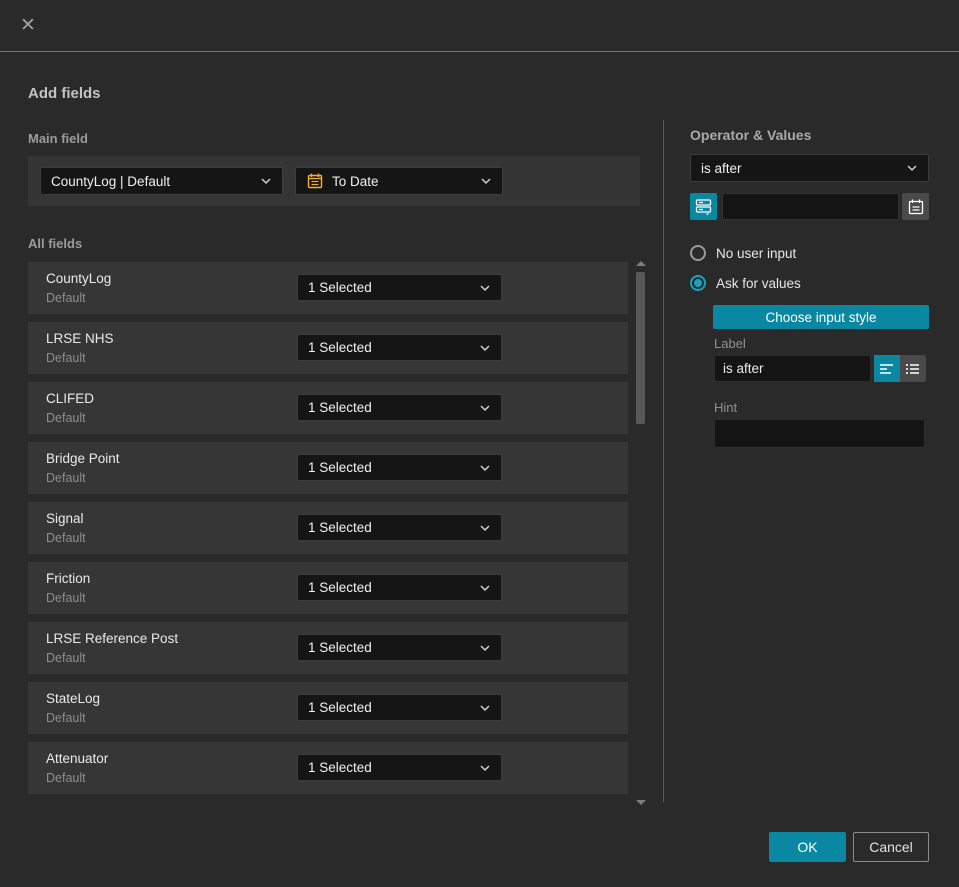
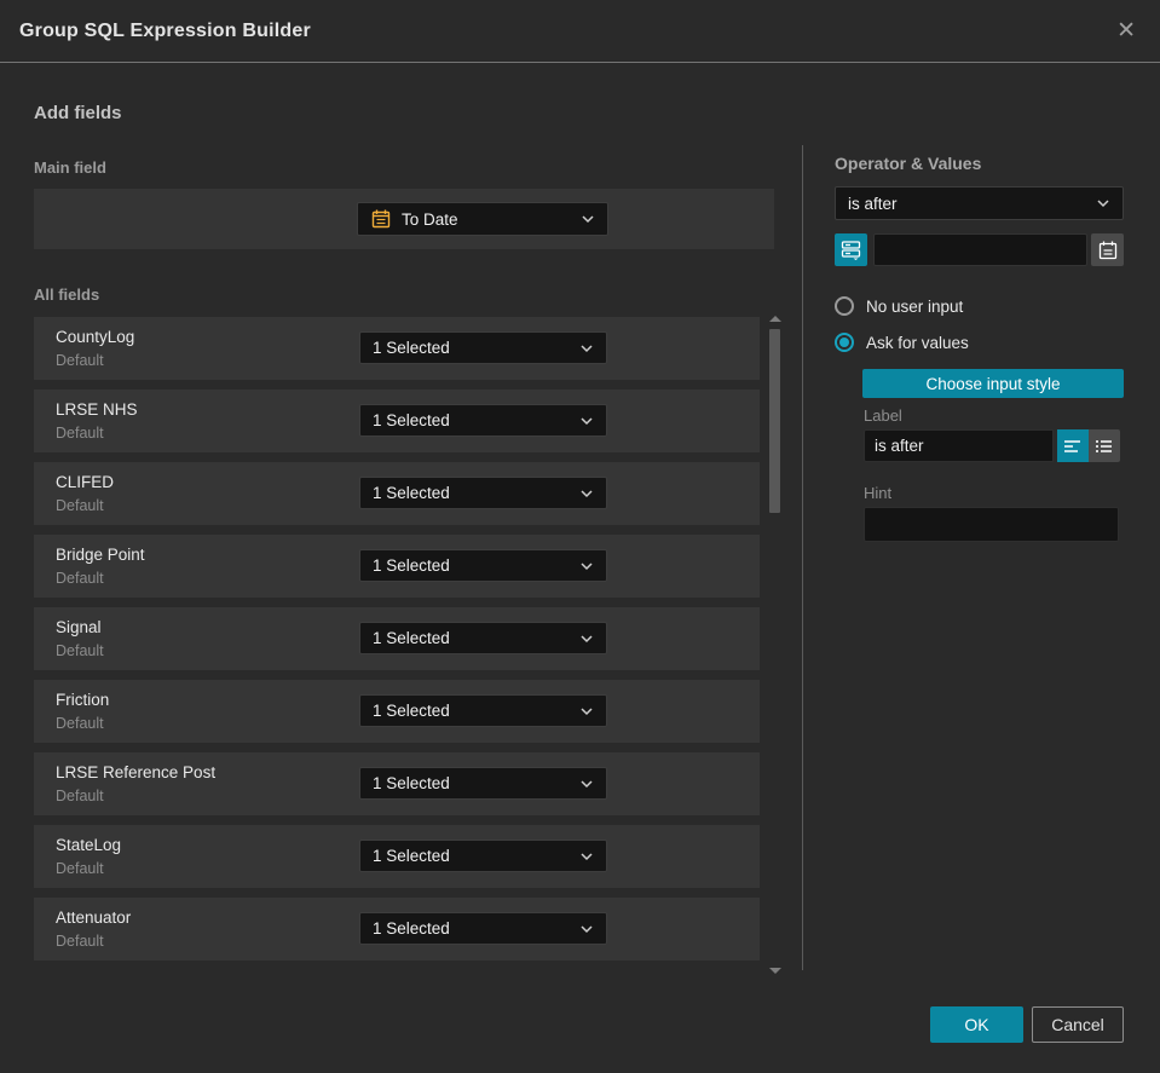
+ Group SQL Expression Builder
  ✕
  Add fields
  Main field
- CountyLog | Default
  To Date
  All fields
  CountyLog
  Default
  1 Selected
  LRSE NHS
  Default
  1 Selected
  CLIFED
  Default
  1 Selected
  Bridge Point
  Default
  1 Selected
  Signal
  Default
  1 Selected
  Friction
  Default
  1 Selected
  LRSE Reference Post
  Default
  1 Selected
  StateLog
  Default
  1 Selected
  Attenuator
  Default
  1 Selected
  Operator & Values
  is after
  No user input
  Ask for values
  Choose input style
  Label
  is after
  Hint
  OK
  Cancel
